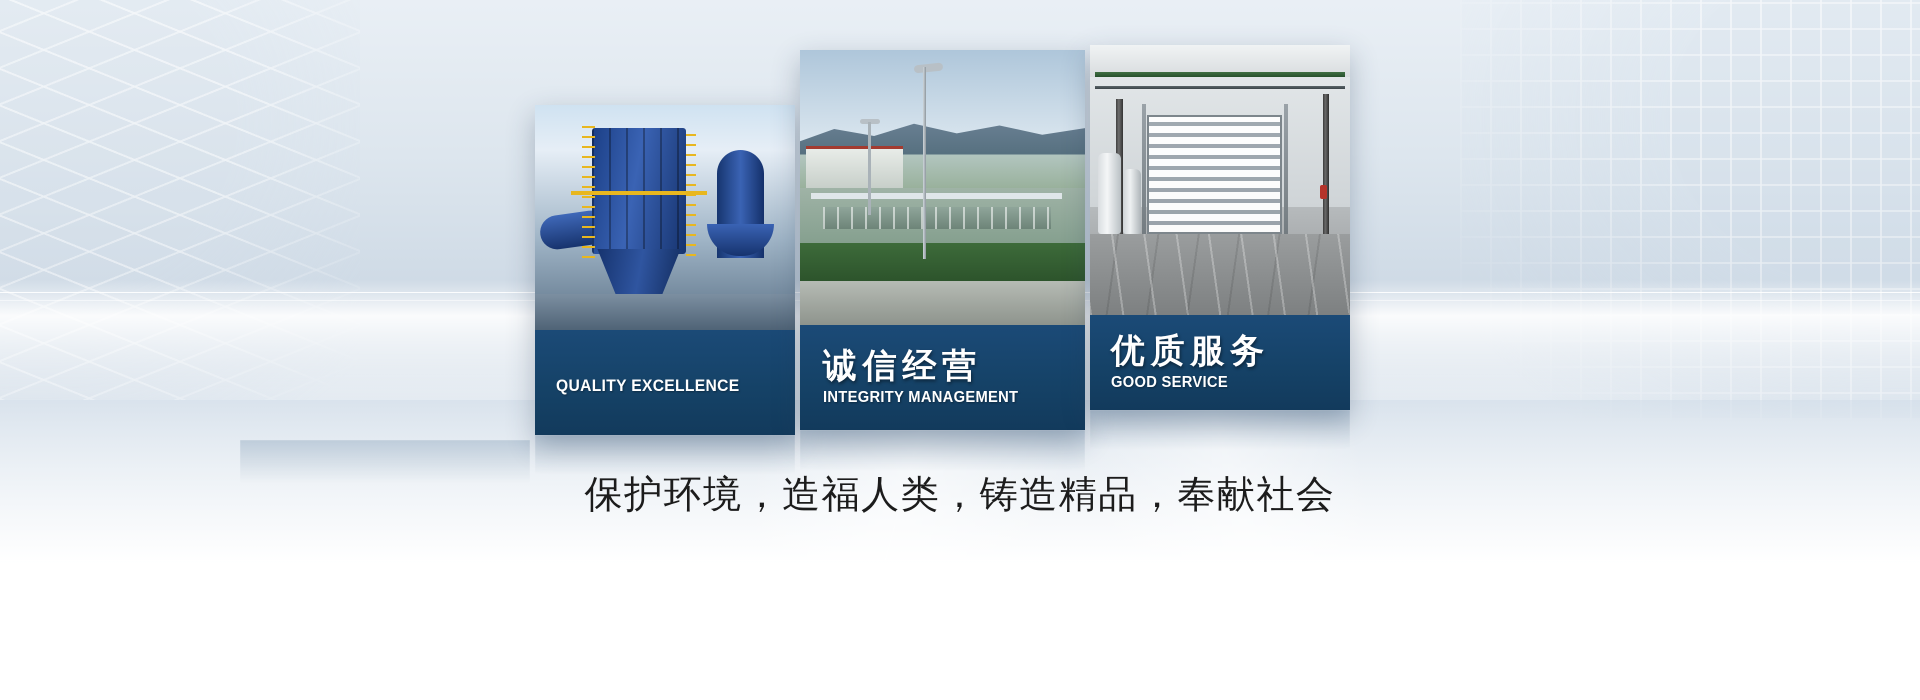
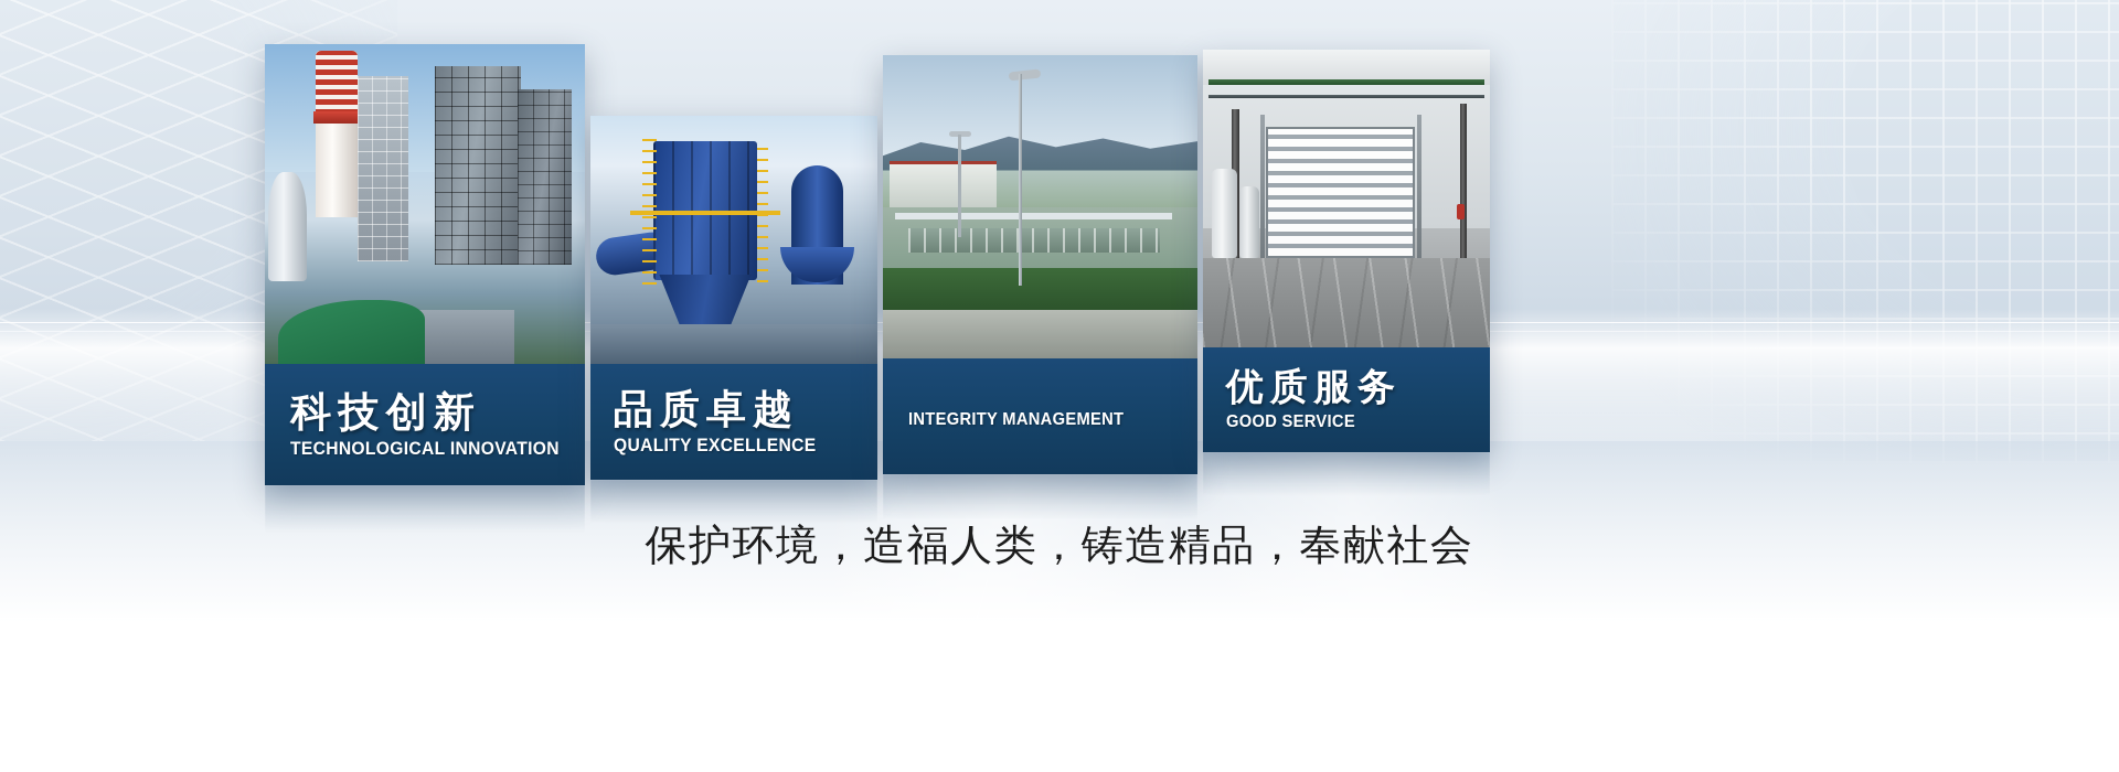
+ 科技创新
+ TECHNOLOGICAL INNOVATION
+ 品质卓越
  QUALITY EXCELLENCE
- 诚信经营
  INTEGRITY MANAGEMENT
  优质服务
  GOOD SERVICE
  保护环境，造福人类，铸造精品，奉献社会
